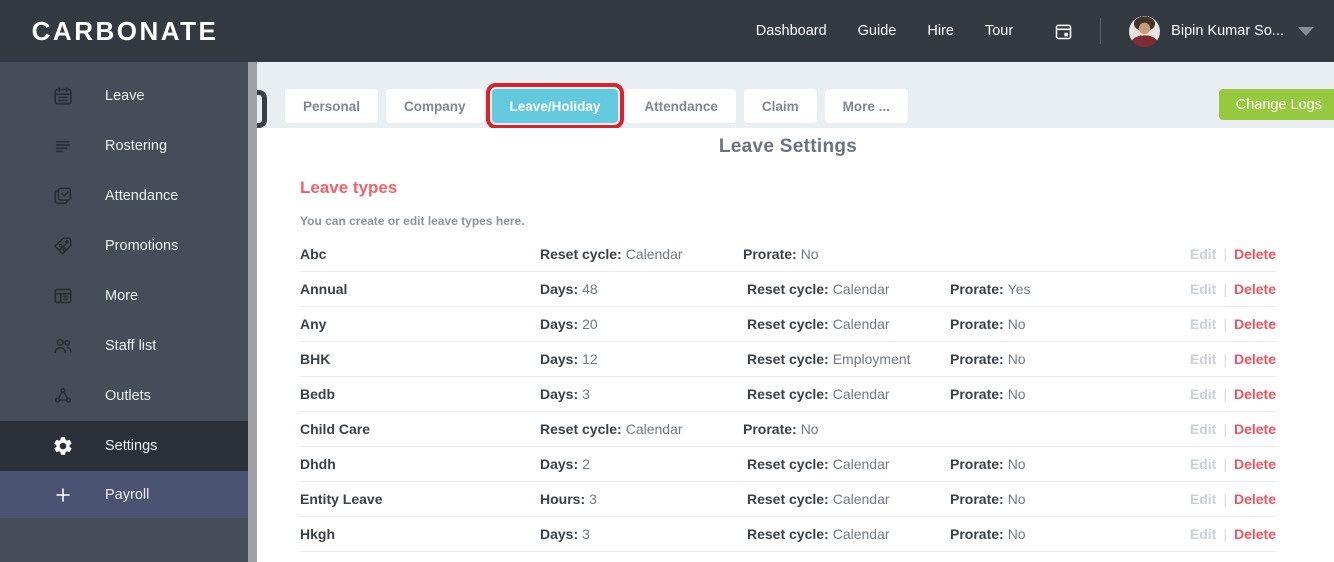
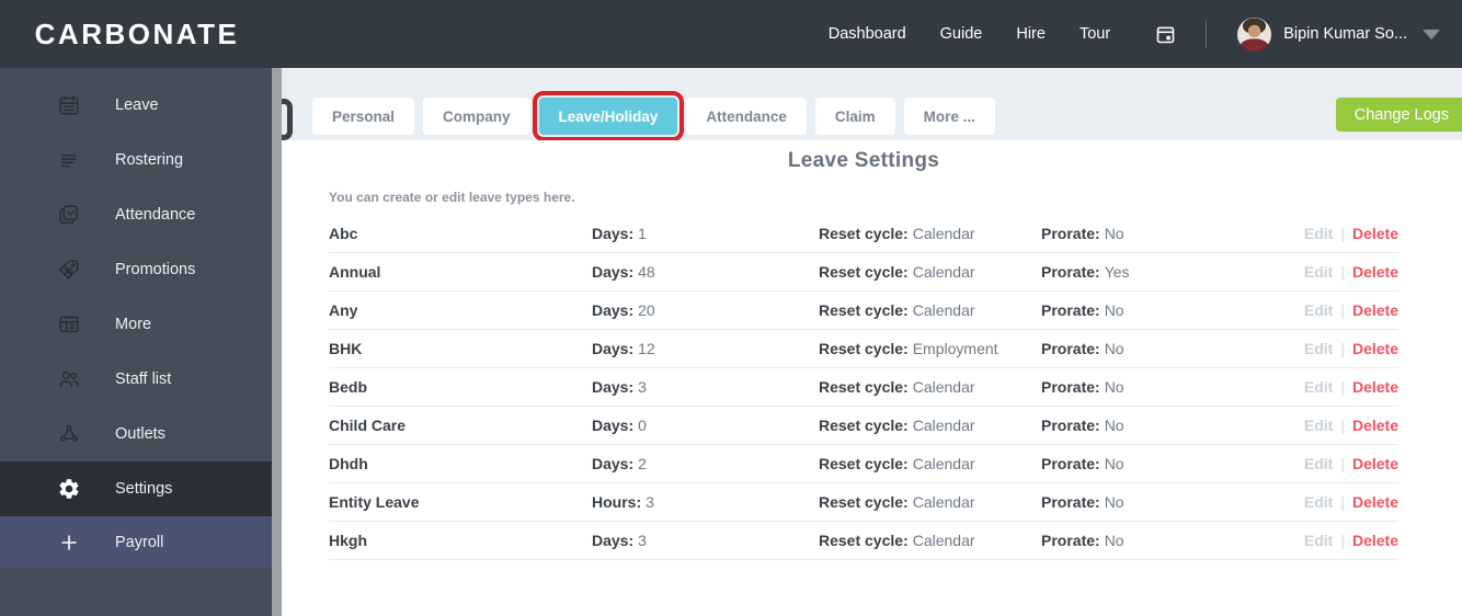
  CARBONATE
  Dashboard
  Guide
  Hire
  Tour
  Bipin Kumar So...
  Leave
  Rostering
  Attendance
  Promotions
  More
  Staff list
  Outlets
  Settings
  Payroll
  Personal
  Company
  Leave/Holiday
  Attendance
  Claim
  More ...
  Change Logs
  Leave Settings
- Leave types
  You can create or edit leave types here.
  Abc
+ Days: 1
  Reset cycle: Calendar
  Prorate: No
  Edit
  |
  Delete
  Annual
  Days: 48
  Reset cycle: Calendar
  Prorate: Yes
  Edit
  |
  Delete
  Any
  Days: 20
  Reset cycle: Calendar
  Prorate: No
  Edit
  |
  Delete
  BHK
  Days: 12
  Reset cycle: Employment
  Prorate: No
  Edit
  |
  Delete
  Bedb
  Days: 3
  Reset cycle: Calendar
  Prorate: No
  Edit
  |
  Delete
  Child Care
+ Days: 0
  Reset cycle: Calendar
  Prorate: No
  Edit
  |
  Delete
  Dhdh
  Days: 2
  Reset cycle: Calendar
  Prorate: No
  Edit
  |
  Delete
  Entity Leave
  Hours: 3
  Reset cycle: Calendar
  Prorate: No
  Edit
  |
  Delete
  Hkgh
  Days: 3
  Reset cycle: Calendar
  Prorate: No
  Edit
  |
  Delete
